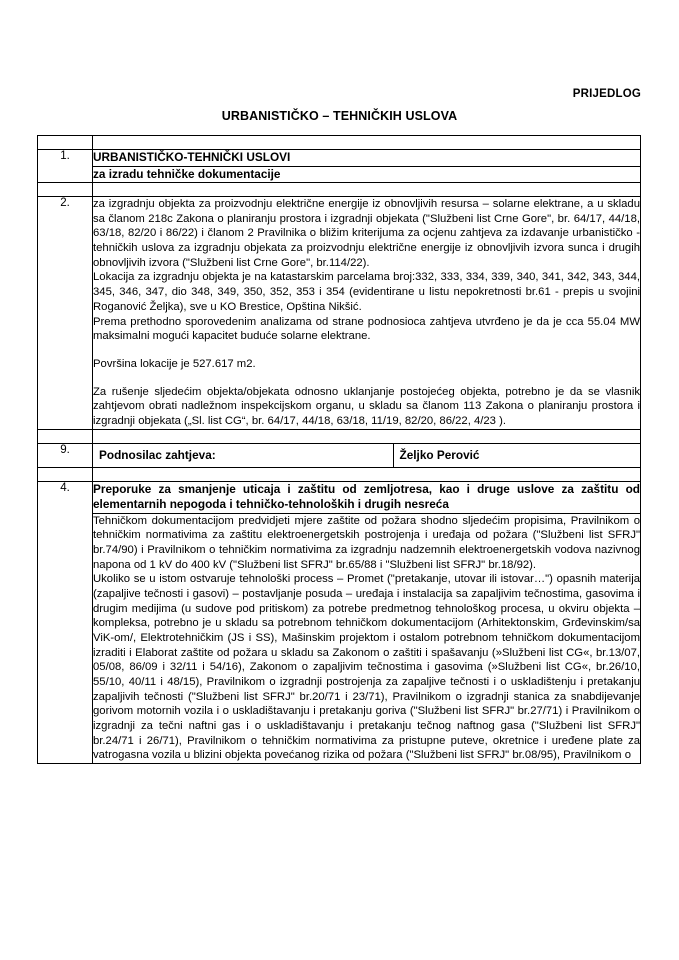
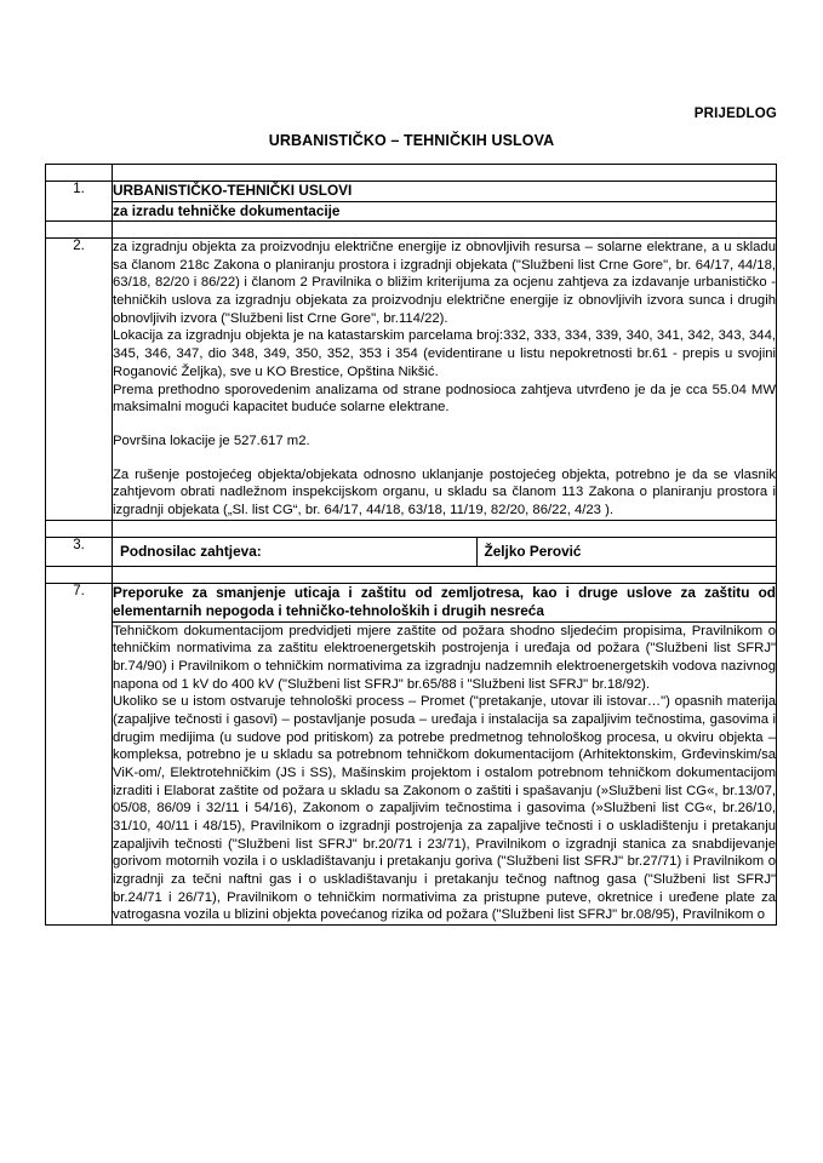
  PRIJEDLOG
  URBANISTIČKO – TEHNIČKIH USLOVA
  1.	URBANISTIČKO-TEHNIČKI USLOVI
  za izradu tehničke dokumentacije
- 2.	za izgradnju objekta za proizvodnju električne energije iz obnovljivih resursa – solarne elektrane, a u skladu sa članom 218c Zakona o planiranju prostora i izgradnji objekata ("Službeni list Crne Gore", br. 64/17, 44/18, 63/18, 82/20 i 86/22) i članom 2 Pravilnika o bližim kriterijuma za ocjenu zahtjeva za izdavanje urbanističko - tehničkih uslova za izgradnju objekata za proizvodnju električne energije iz obnovljivih izvora sunca i drugih obnovljivih izvora ("Službeni list Crne Gore", br.114/22). Lokacija za izgradnju objekta je na katastarskim parcelama broj:332, 333, 334, 339, 340, 341, 342, 343, 344, 345, 346, 347, dio 348, 349, 350, 352, 353 i 354 (evidentirane u listu nepokretnosti br.61 - prepis u svojini Roganović Željka), sve u KO Brestice, Opština Nikšić. Prema prethodno sporovedenim analizama od strane podnosioca zahtjeva utvrđeno je da je cca 55.04 MW maksimalni mogući kapacitet buduće solarne elektrane. Površina lokacije je 527.617 m2. Za rušenje sljedećim objekta/objekata odnosno uklanjanje postojećeg objekta, potrebno je da se vlasnik zahtjevom obrati nadležnom inspekcijskom organu, u skladu sa članom 113 Zakona o planiranju prostora i izgradnji objekata („Sl. list CG“, br. 64/17, 44/18, 63/18, 11/19, 82/20, 86/22, 4/23 ).
+ 2.	za izgradnju objekta za proizvodnju električne energije iz obnovljivih resursa – solarne elektrane, a u skladu sa članom 218c Zakona o planiranju prostora i izgradnji objekata ("Službeni list Crne Gore", br. 64/17, 44/18, 63/18, 82/20 i 86/22) i članom 2 Pravilnika o bližim kriterijuma za ocjenu zahtjeva za izdavanje urbanističko - tehničkih uslova za izgradnju objekata za proizvodnju električne energije iz obnovljivih izvora sunca i drugih obnovljivih izvora ("Službeni list Crne Gore", br.114/22). Lokacija za izgradnju objekta je na katastarskim parcelama broj:332, 333, 334, 339, 340, 341, 342, 343, 344, 345, 346, 347, dio 348, 349, 350, 352, 353 i 354 (evidentirane u listu nepokretnosti br.61 - prepis u svojini Roganović Željka), sve u KO Brestice, Opština Nikšić. Prema prethodno sporovedenim analizama od strane podnosioca zahtjeva utvrđeno je da je cca 55.04 MW maksimalni mogući kapacitet buduće solarne elektrane. Površina lokacije je 527.617 m2. Za rušenje postojećeg objekta/objekata odnosno uklanjanje postojećeg objekta, potrebno je da se vlasnik zahtjevom obrati nadležnom inspekcijskom organu, u skladu sa članom 113 Zakona o planiranju prostora i izgradnji objekata („Sl. list CG“, br. 64/17, 44/18, 63/18, 11/19, 82/20, 86/22, 4/23 ).
- 9.
+ 3.
  Podnosilac zahtjeva:	Željko Perović
- 4.	Preporuke za smanjenje uticaja i zaštitu od zemljotresa, kao i druge uslove za zaštitu od elementarnih nepogoda i tehničko-tehnoloških i drugih nesreća
+ 7.	Preporuke za smanjenje uticaja i zaštitu od zemljotresa, kao i druge uslove za zaštitu od elementarnih nepogoda i tehničko-tehnoloških i drugih nesreća
- Tehničkom dokumentacijom predvidjeti mjere zaštite od požara shodno sljedećim propisima, Pravilnikom o tehničkim normativima za zaštitu elektroenergetskih postrojenja i uređaja od požara ("Službeni list SFRJ" br.74/90) i Pravilnikom o tehničkim normativima za izgradnju nadzemnih elektroenergetskih vodova nazivnog napona od 1 kV do 400 kV ("Službeni list SFRJ" br.65/88 i "Službeni list SFRJ" br.18/92). Ukoliko se u istom ostvaruje tehnološki process – Promet ("pretakanje, utovar ili istovar…") opasnih materija (zapaljive tečnosti i gasovi) – postavljanje posuda – uređaja i instalacija sa zapaljivim tečnostima, gasovima i drugim medijima (u sudove pod pritiskom) za potrebe predmetnog tehnološkog procesa, u okviru objekta – kompleksa, potrebno je u skladu sa potrebnom tehničkom dokumentacijom (Arhitektonskim, Grđevinskim/sa ViK-om/, Elektrotehničkim (JS i SS), Mašinskim projektom i ostalom potrebnom tehničkom dokumentacijom izraditi i Elaborat zaštite od požara u skladu sa Zakonom o zaštiti i spašavanju (»Službeni list CG«, br.13/07, 05/08, 86/09 i 32/11 i 54/16), Zakonom o zapaljivim tečnostima i gasovima (»Službeni list CG«, br.26/10, 55/10, 40/11 i 48/15), Pravilnikom o izgradnji postrojenja za zapaljive tečnosti i o uskladištenju i pretakanju zapaljivih tečnosti ("Službeni list SFRJ" br.20/71 i 23/71), Pravilnikom o izgradnji stanica za snabdijevanje gorivom motornih vozila i o uskladištavanju i pretakanju goriva ("Službeni list SFRJ" br.27/71) i Pravilnikom o izgradnji za tečni naftni gas i o uskladištavanju i pretakanju tečnog naftnog gasa ("Službeni list SFRJ" br.24/71 i 26/71), Pravilnikom o tehničkim normativima za pristupne puteve, okretnice i uređene plate za vatrogasna vozila u blizini objekta povećanog rizika od požara ("Službeni list SFRJ" br.08/95), Pravilnikom o
+ Tehničkom dokumentacijom predvidjeti mjere zaštite od požara shodno sljedećim propisima, Pravilnikom o tehničkim normativima za zaštitu elektroenergetskih postrojenja i uređaja od požara ("Službeni list SFRJ" br.74/90) i Pravilnikom o tehničkim normativima za izgradnju nadzemnih elektroenergetskih vodova nazivnog napona od 1 kV do 400 kV ("Službeni list SFRJ" br.65/88 i "Službeni list SFRJ" br.18/92). Ukoliko se u istom ostvaruje tehnološki process – Promet ("pretakanje, utovar ili istovar…") opasnih materija (zapaljive tečnosti i gasovi) – postavljanje posuda – uređaja i instalacija sa zapaljivim tečnostima, gasovima i drugim medijima (u sudove pod pritiskom) za potrebe predmetnog tehnološkog procesa, u okviru objekta – kompleksa, potrebno je u skladu sa potrebnom tehničkom dokumentacijom (Arhitektonskim, Grđevinskim/sa ViK-om/, Elektrotehničkim (JS i SS), Mašinskim projektom i ostalom potrebnom tehničkom dokumentacijom izraditi i Elaborat zaštite od požara u skladu sa Zakonom o zaštiti i spašavanju (»Službeni list CG«, br.13/07, 05/08, 86/09 i 32/11 i 54/16), Zakonom o zapaljivim tečnostima i gasovima (»Službeni list CG«, br.26/10, 31/10, 40/11 i 48/15), Pravilnikom o izgradnji postrojenja za zapaljive tečnosti i o uskladištenju i pretakanju zapaljivih tečnosti ("Službeni list SFRJ" br.20/71 i 23/71), Pravilnikom o izgradnji stanica za snabdijevanje gorivom motornih vozila i o uskladištavanju i pretakanju goriva ("Službeni list SFRJ" br.27/71) i Pravilnikom o izgradnji za tečni naftni gas i o uskladištavanju i pretakanju tečnog naftnog gasa ("Službeni list SFRJ" br.24/71 i 26/71), Pravilnikom o tehničkim normativima za pristupne puteve, okretnice i uređene plate za vatrogasna vozila u blizini objekta povećanog rizika od požara ("Službeni list SFRJ" br.08/95), Pravilnikom o
